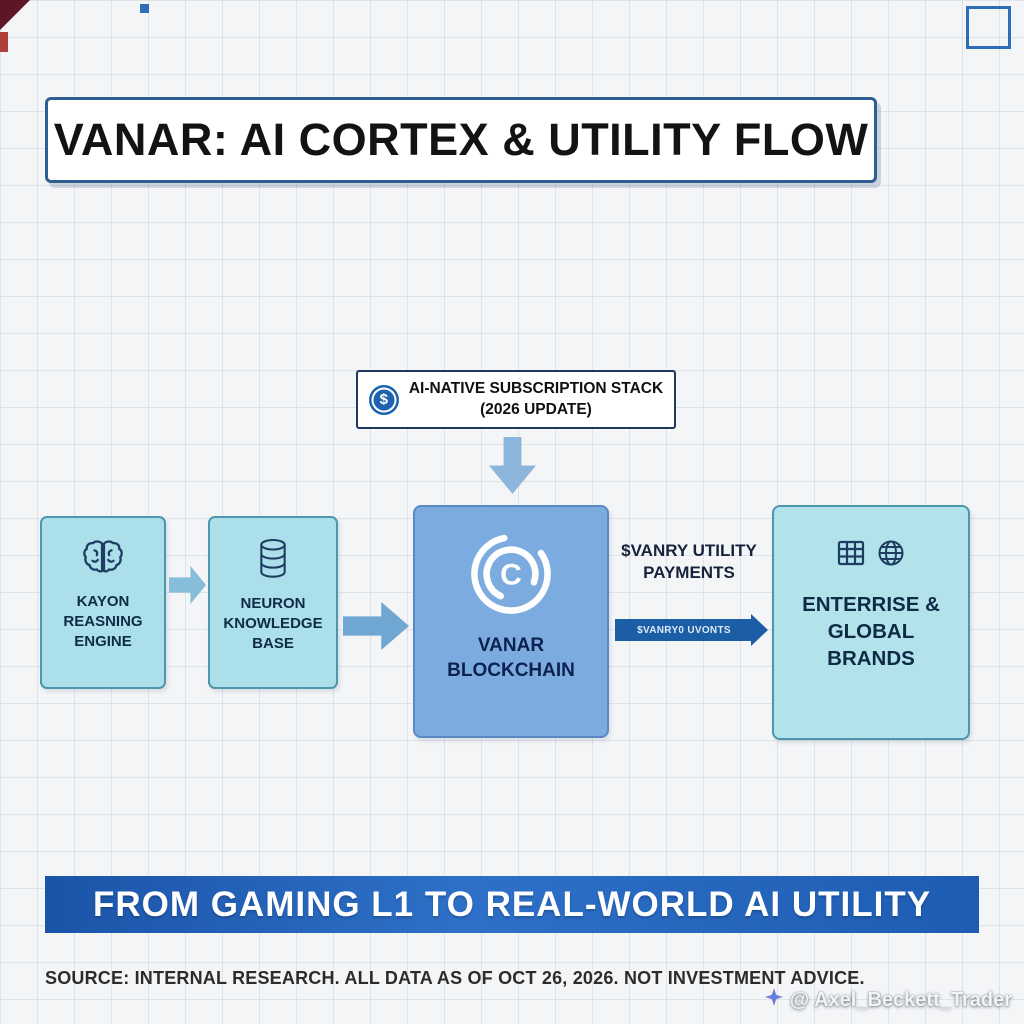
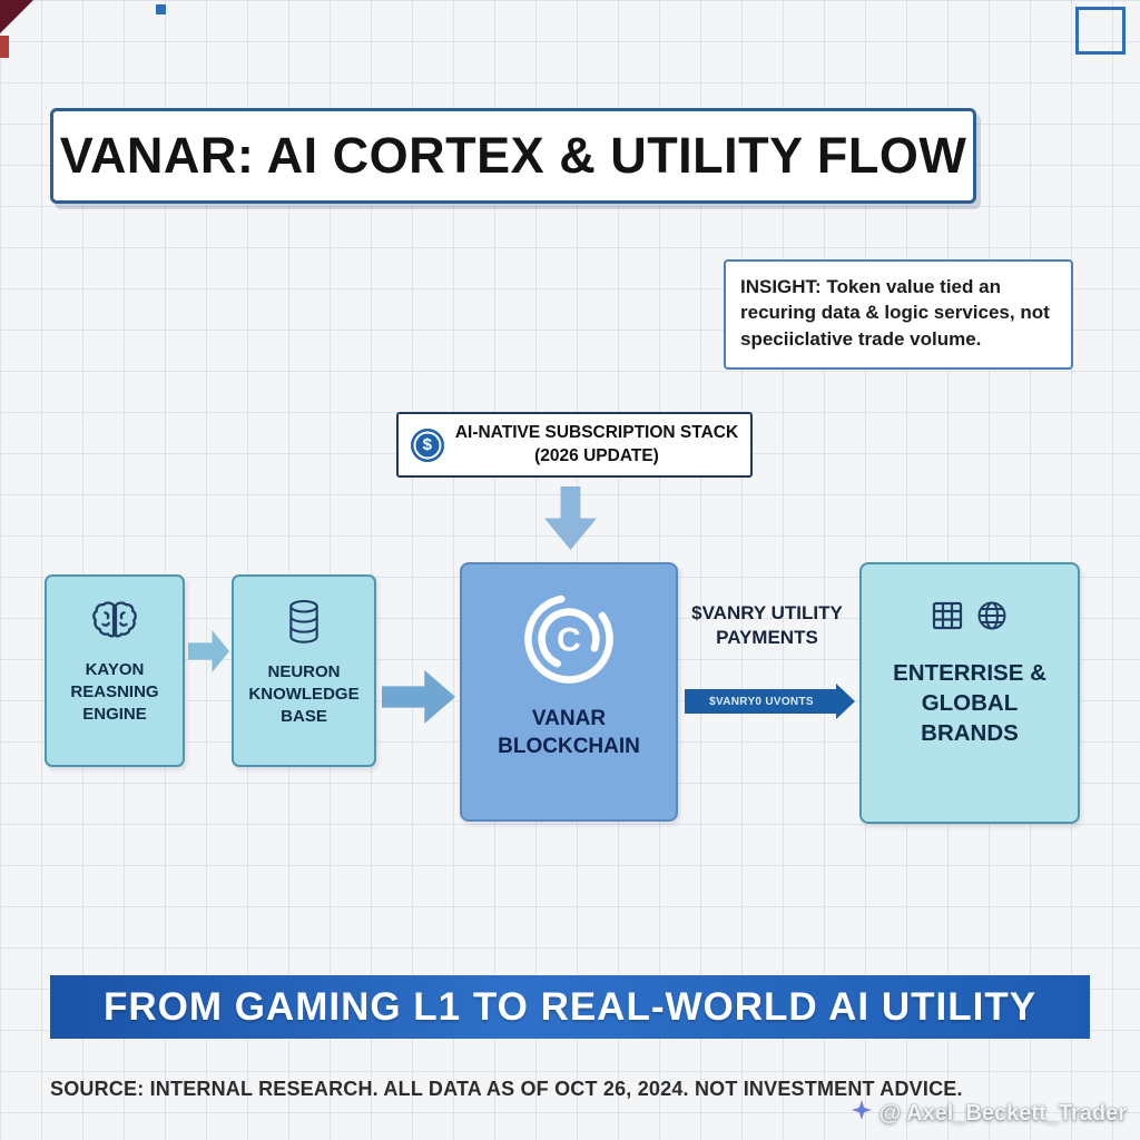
  VANAR: AI CORTEX & UTILITY FLOW
+ INSIGHT: Token value tied an recuring data & logic services, not speciiclative trade volume.
  $
  AI-NATIVE SUBSCRIPTION STACK
  (2026 UPDATE)
  KAYON REASNING ENGINE
  NEURON KNOWLEDGE BASE
  C
  VANAR BLOCKCHAIN
  $VANRY UTILITY PAYMENTS
  $VANRY0 UVONTS
  ENTERRISE & GLOBAL BRANDS
  FROM GAMING L1 TO REAL-WORLD AI UTILITY
- SOURCE: INTERNAL RESEARCH. ALL DATA AS OF OCT 26, 2026. NOT INVESTMENT ADVICE.
+ SOURCE: INTERNAL RESEARCH. ALL DATA AS OF OCT 26, 2024. NOT INVESTMENT ADVICE.
  @ Axel_Beckett_Trader
